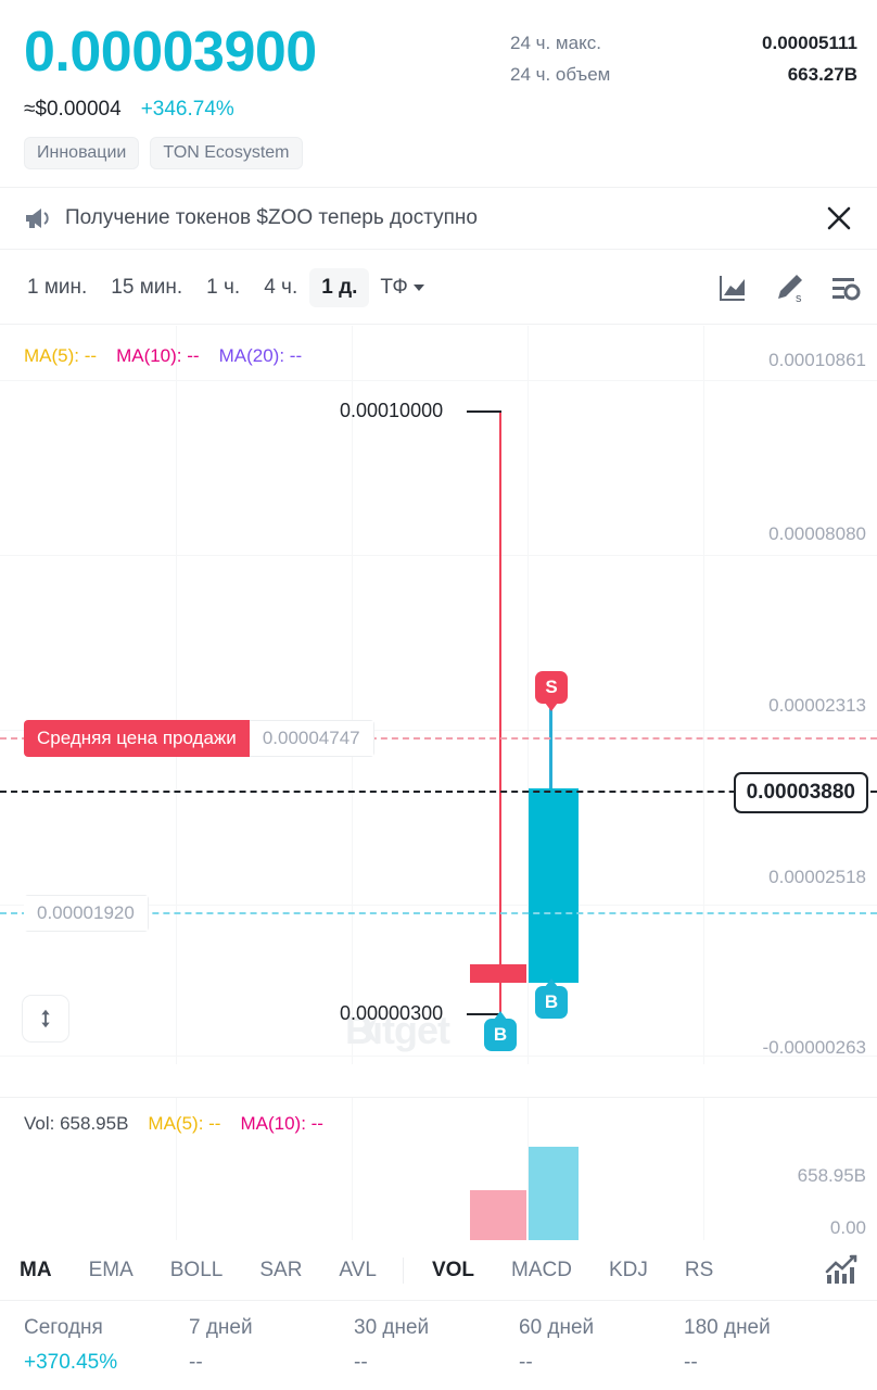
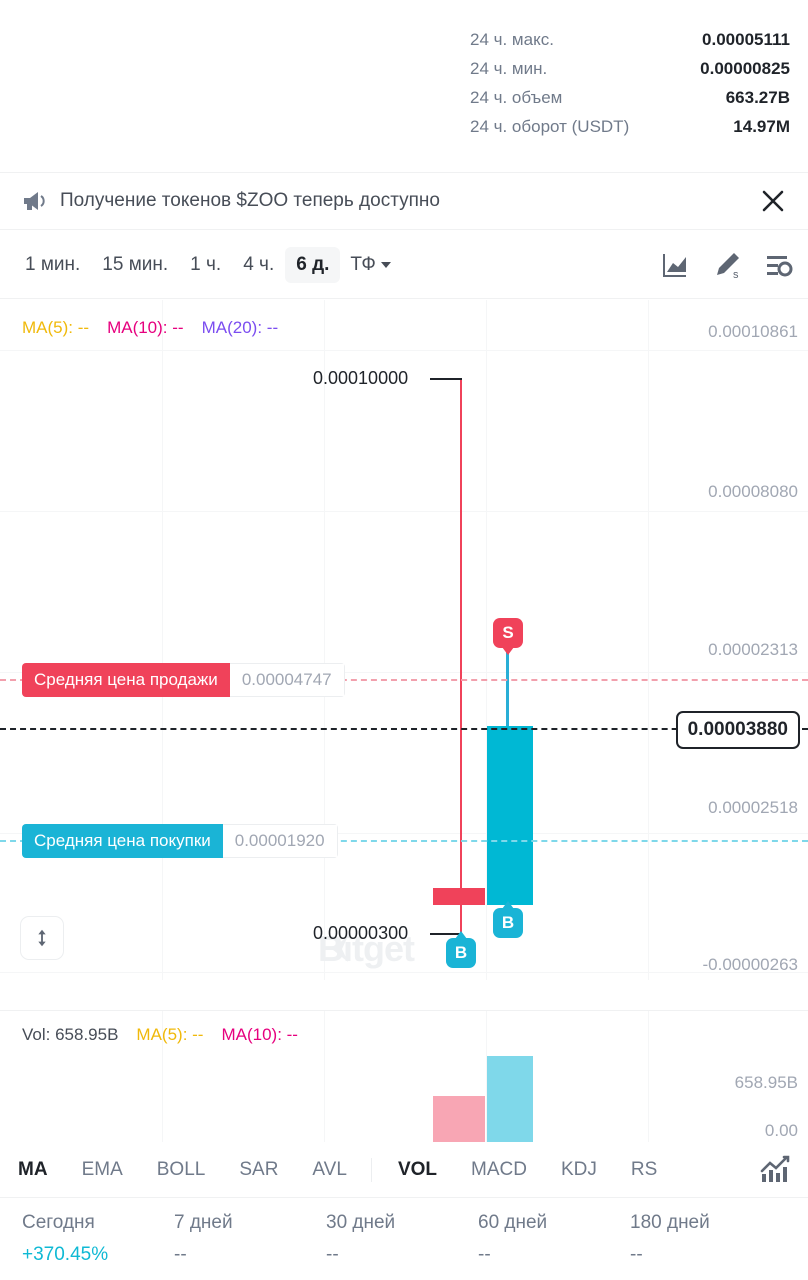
- 0.00003900
- ≈$0.00004
- +346.74%
- Инновации
- TON Ecosystem
  24 ч. макс.
  0.00005111
+ 24 ч. мин.
+ 0.00000825
  24 ч. объем
  663.27B
+ 24 ч. оборот (USDT)
+ 14.97M
  Получение токенов $ZOO теперь доступно
  1 мин.
  15 мин.
  1 ч.
  4 ч.
- 1 д.
+ 6 д.
  ТФ
  s
  MA(5): --
  MA(10): --
  MA(20): --
  0.00010861
  0.00008080
  0.00002313
  0.00002518
  -0.00000263
  Bitget
  0.00010000
  0.00000300
  S
  B
  B
  Средняя цена продажи
  0.00004747
+ Средняя цена покупки
  0.00001920
  0.00003880
  Vol: 658.95B
  MA(5): --
  MA(10): --
  658.95B
  0.00
  MA
  EMA
  BOLL
  SAR
  AVL
  VOL
  MACD
  KDJ
  RS
  Сегодня
  +370.45%
  7 дней
  --
  30 дней
  --
  60 дней
  --
  180 дней
  --
